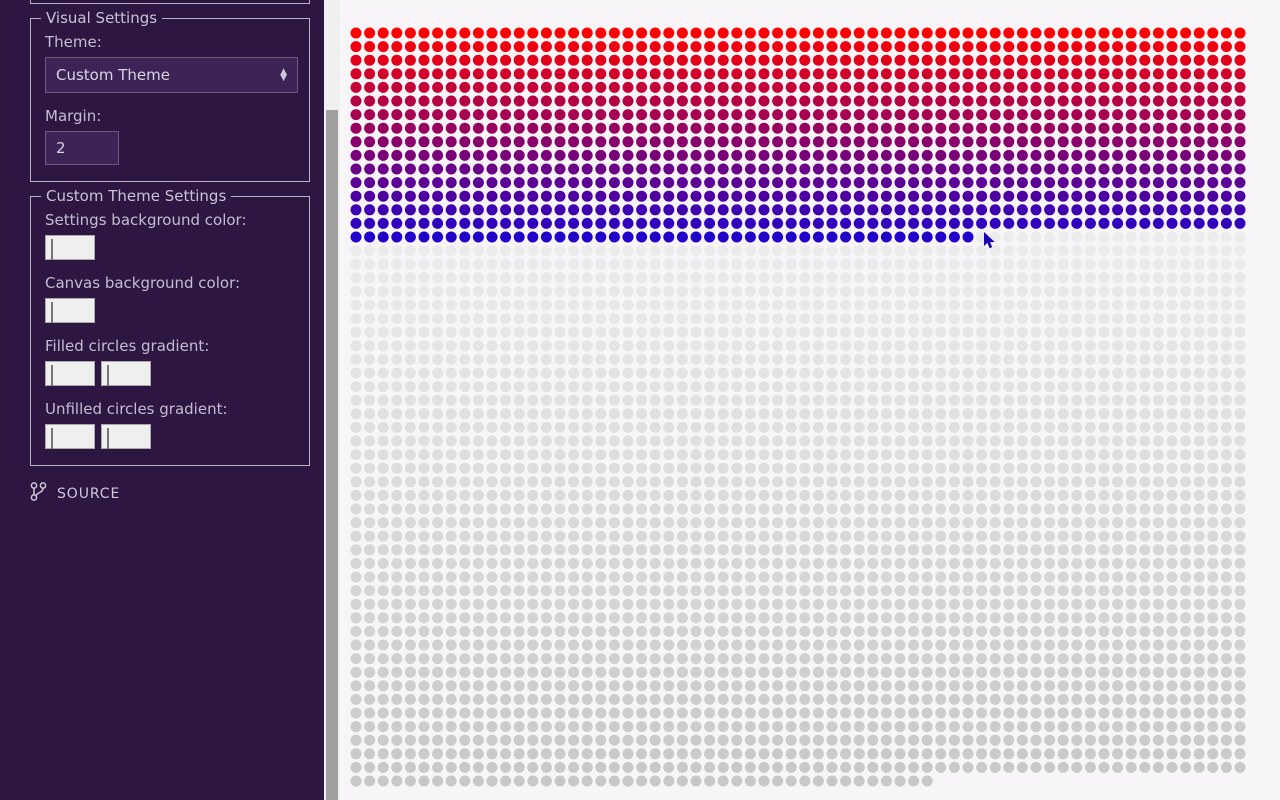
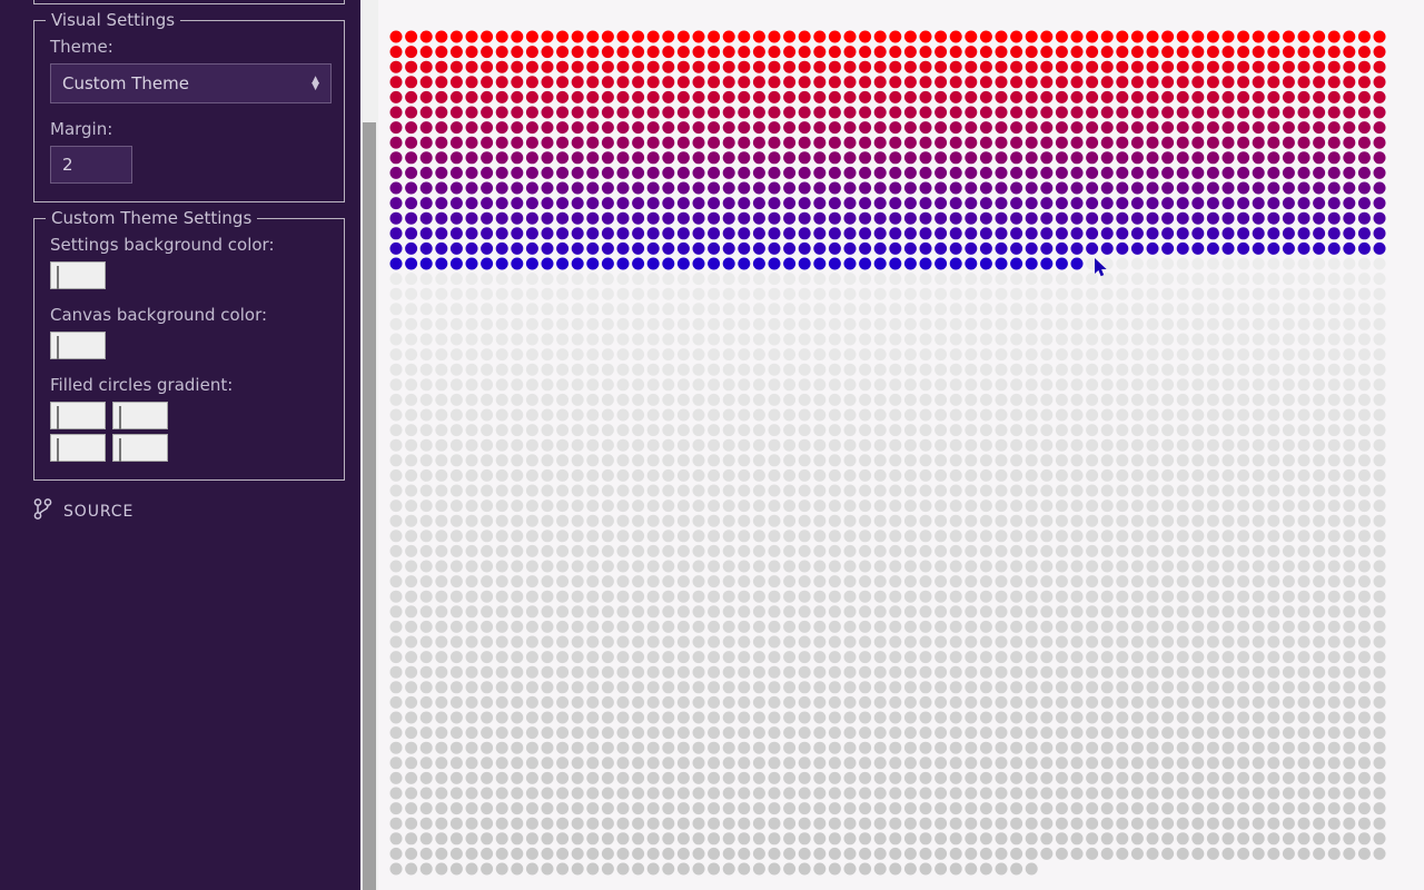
  Visual Settings
  Theme:
  Custom Theme
  ▲
  ▼
  Margin:
  2
  Custom Theme Settings
  Settings background color:
  Canvas background color:
  Filled circles gradient:
- Unfilled circles gradient:
  SOURCE
